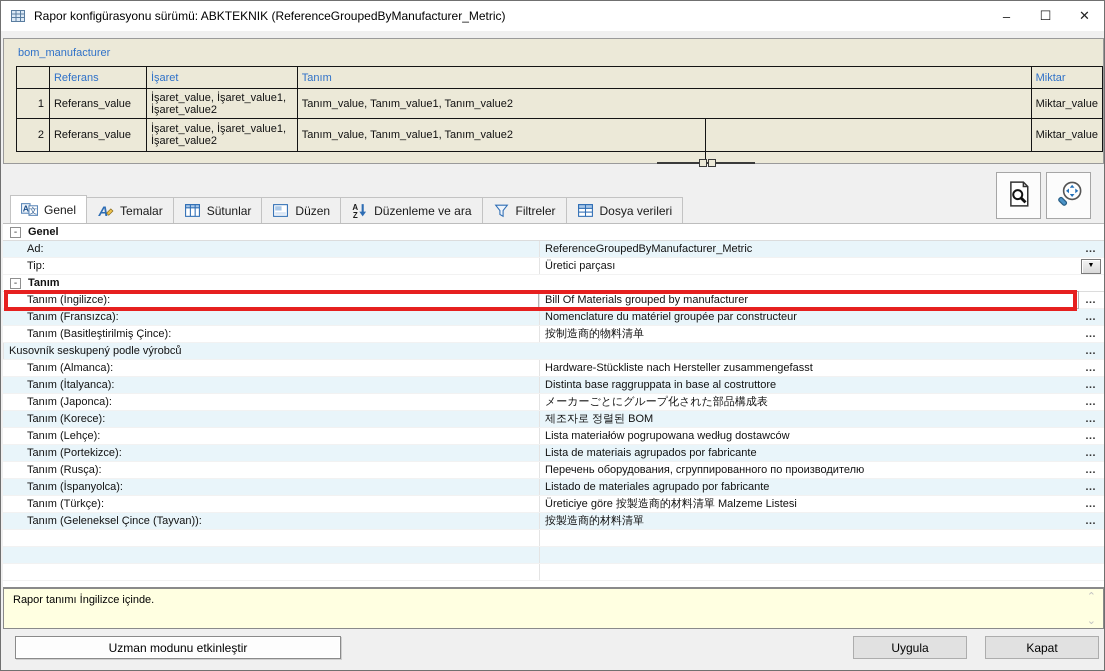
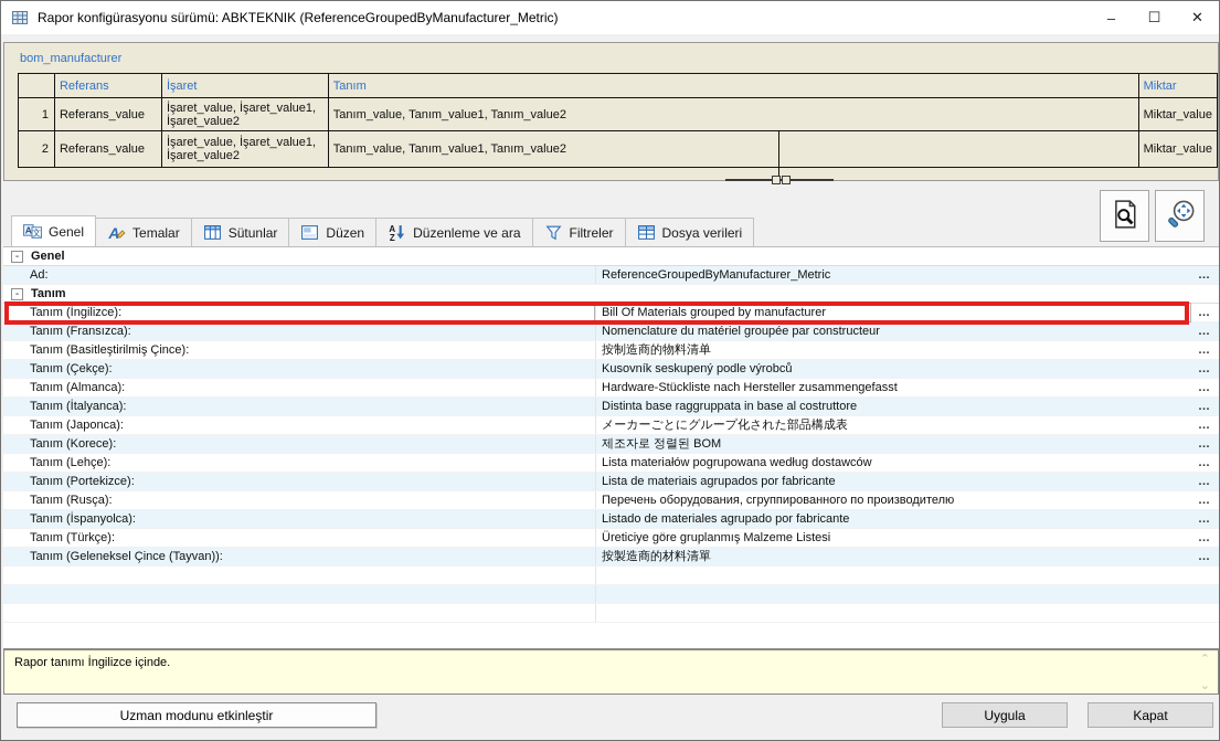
  Rapor konfigürasyonu sürümü: ABKTEKNIK (ReferenceGroupedByManufacturer_Metric)
  –
  ☐
  ✕
  bom_manufacturer
  	Referans	İşaret	Tanım	Miktar
  1	Referans_value	İşaret_value, İşaret_value1, İşaret_value2	Tanım_value, Tanım_value1, Tanım_value2	Miktar_value
  2	Referans_value	İşaret_value, İşaret_value1, İşaret_value2	Tanım_value, Tanım_value1, Tanım_value2	Miktar_value
  A
  文
  Genel
  A
  Temalar
  Sütunlar
  Düzen
  A
  Z
  Düzenleme ve ara
  Filtreler
  Dosya verileri
  -
  Genel
  Ad:
  ReferenceGroupedByManufacturer_Metric
  …
- Tip:
- Üretici parçası
  -
  Tanım
  Tanım (İngilizce):
  Bill Of Materials grouped by manufacturer
  …
  Tanım (Fransızca):
  Nomenclature du matériel groupée par constructeur
  …
  Tanım (Basitleştirilmiş Çince):
  按制造商的物料清单
  …
+ Tanım (Çekçe):
  Kusovník seskupený podle výrobců
  …
  Tanım (Almanca):
  Hardware-Stückliste nach Hersteller zusammengefasst
  …
  Tanım (İtalyanca):
  Distinta base raggruppata in base al costruttore
  …
  Tanım (Japonca):
  メーカーごとにグループ化された部品構成表
  …
  Tanım (Korece):
  제조자로 정렬된 BOM
  …
  Tanım (Lehçe):
  Lista materiałów pogrupowana według dostawców
  …
  Tanım (Portekizce):
  Lista de materiais agrupados por fabricante
  …
  Tanım (Rusça):
  Перечень оборудования, сгруппированного по производителю
  …
  Tanım (İspanyolca):
  Listado de materiales agrupado por fabricante
  …
  Tanım (Türkçe):
- Üreticiye göre 按製造商的材料清單 Malzeme Listesi
+ Üreticiye göre gruplanmış Malzeme Listesi
  …
  Tanım (Geleneksel Çince (Tayvan)):
  按製造商的材料清單
  …
  Rapor tanımı İngilizce içinde.
  ⌃
  ⌄
  Uzman modunu etkinleştir
  Uygula
  Kapat
